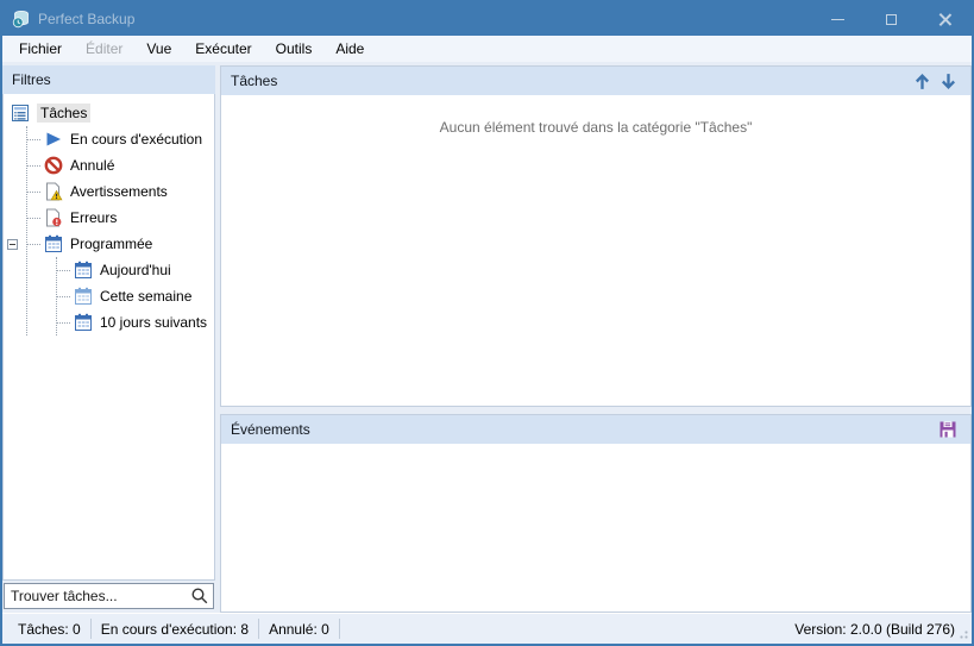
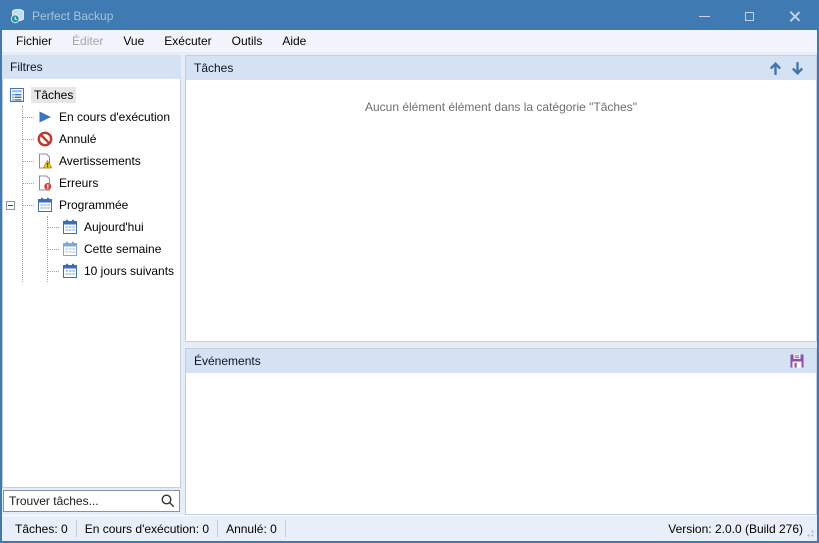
  Perfect Backup
  Fichier
  Éditer
  Vue
  Exécuter
  Outils
  Aide
  Filtres
  Tâches
  En cours d'exécution
  Annulé
  Avertissements
  Erreurs
  Programmée
  Aujourd'hui
  Cette semaine
  10 jours suivants
  Trouver tâches...
  Tâches
- Aucun élément trouvé dans la catégorie "Tâches"
+ Aucun élément élément dans la catégorie "Tâches"
  Événements
  Tâches: 0
- En cours d'exécution: 8
+ En cours d'exécution: 0
  Annulé: 0
  Version: 2.0.0 (Build 276)
